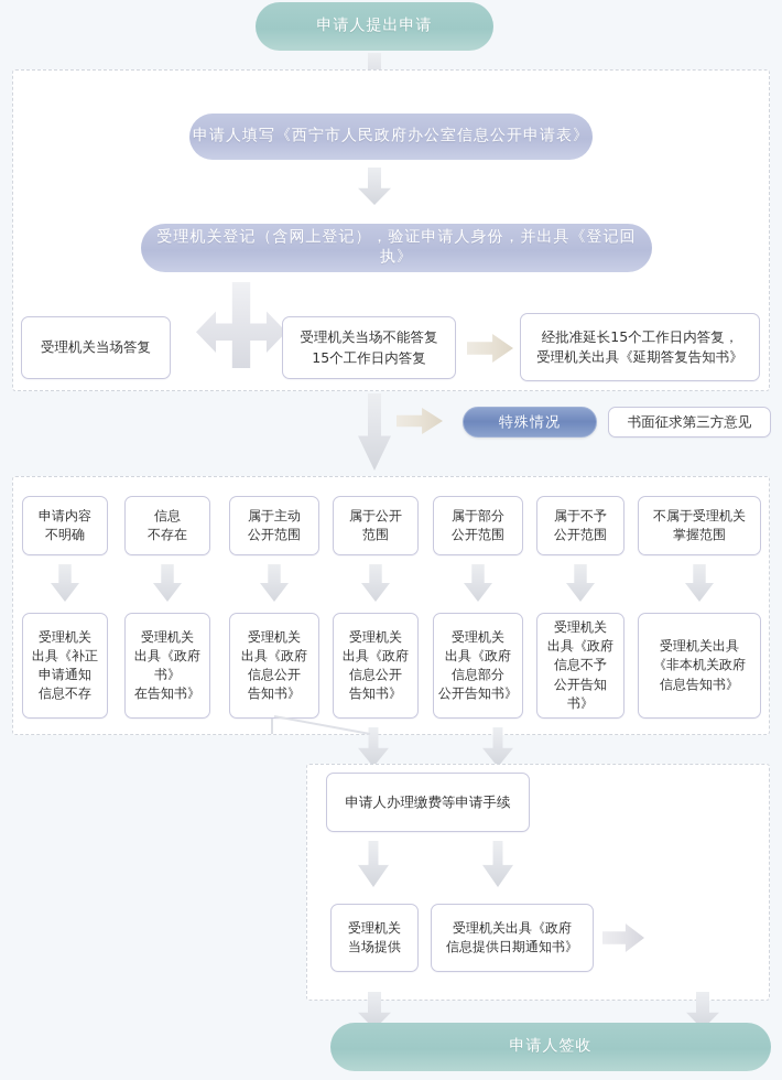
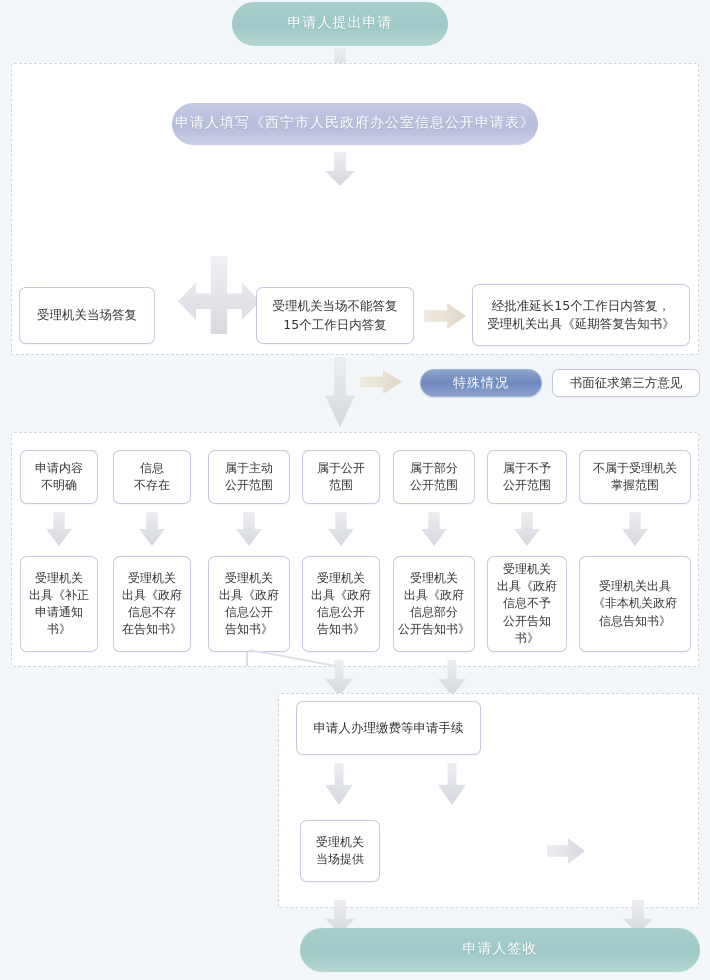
  申请人提出申请
  申请人填写《西宁市人民政府办公室信息公开申请表》
- 受理机关登记（含网上登记），验证申请人身份，并出具《登记回执》
  受理机关当场答复
  受理机关当场不能答复
  15个工作日内答复
  经批准延长15个工作日内答复，
  受理机关出具《延期答复告知书》
  特殊情况
  书面征求第三方意见
  申请内容
  不明确
  信息
  不存在
  属于主动
  公开范围
  属于公开
  范围
  属于部分
  公开范围
  属于不予
  公开范围
  不属于受理机关
  掌握范围
  受理机关
  出具《补正
  申请通知
- 信息不存
+ 书》
  受理机关
  出具《政府
- 书》
+ 信息不存
  在告知书》
  受理机关
  出具《政府
  信息公开
  告知书》
  受理机关
  出具《政府
  信息公开
  告知书》
  受理机关
  出具《政府
  信息部分
  公开告知书》
  受理机关
  出具《政府
  信息不予
  公开告知书》
  受理机关出具
  《非本机关政府
  信息告知书》
  申请人办理缴费等申请手续
  受理机关
  当场提供
- 受理机关出具《政府
- 信息提供日期通知书》
  申请人签收
